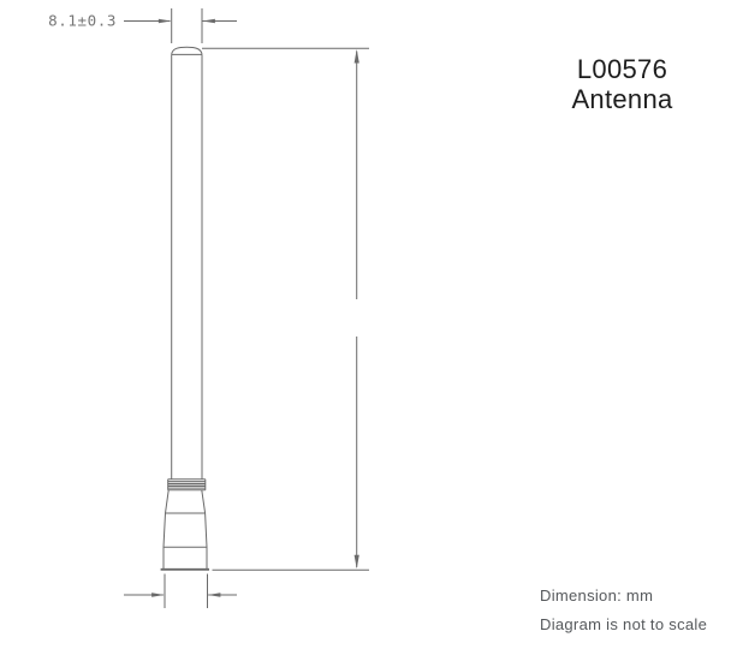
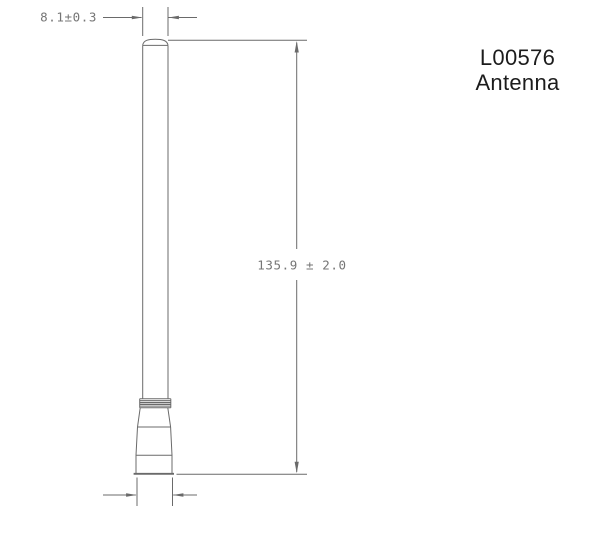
  8.1±0.3
+ 135.9 ± 2.0
  L00576
  Antenna
- Dimension: mm
- Diagram is not to scale
